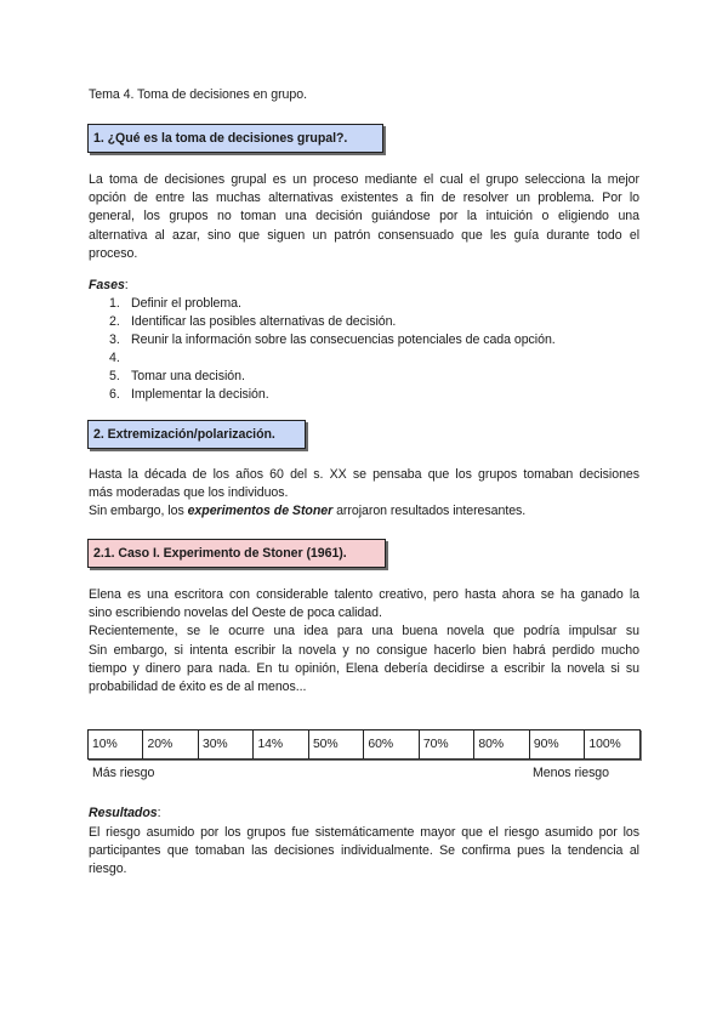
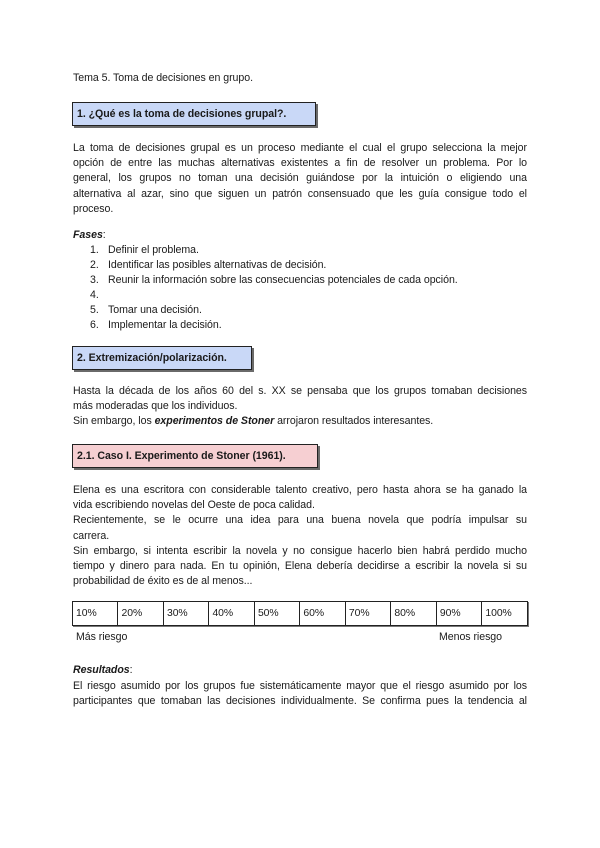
- Tema 4. Toma de decisiones en grupo.
+ Tema 5. Toma de decisiones en grupo.
  1. ¿Qué es la toma de decisiones grupal?.
  La toma de decisiones grupal es un proceso mediante el cual el grupo selecciona la mejor
  opción de entre las muchas alternativas existentes a fin de resolver un problema. Por lo
  general, los grupos no toman una decisión guiándose por la intuición o eligiendo una
- alternativa al azar, sino que siguen un patrón consensuado que les guía durante todo el
+ alternativa al azar, sino que siguen un patrón consensuado que les guía consigue todo el
  proceso.
  Fases:
  1.
  Definir el problema.
  2.
  Identificar las posibles alternativas de decisión.
  3.
  Reunir la información sobre las consecuencias potenciales de cada opción.
  4.
  5.
  Tomar una decisión.
  6.
  Implementar la decisión.
  2. Extremización/polarización.
  Hasta la década de los años 60 del s. XX se pensaba que los grupos tomaban decisiones
  más moderadas que los individuos.
  Sin embargo, los experimentos de Stoner arrojaron resultados interesantes.
  2.1. Caso I. Experimento de Stoner (1961).
  Elena es una escritora con considerable talento creativo, pero hasta ahora se ha ganado la
- sino escribiendo novelas del Oeste de poca calidad.
+ vida escribiendo novelas del Oeste de poca calidad.
  Recientemente, se le ocurre una idea para una buena novela que podría impulsar su
+ carrera.
  Sin embargo, si intenta escribir la novela y no consigue hacerlo bien habrá perdido mucho
  tiempo y dinero para nada. En tu opinión, Elena debería decidirse a escribir la novela si su
  probabilidad de éxito es de al menos...
- 10%	20%	30%	14%	50%	60%	70%	80%	90%	100%
+ 10%	20%	30%	40%	50%	60%	70%	80%	90%	100%
  Más riesgo
  Menos riesgo
  Resultados:
  El riesgo asumido por los grupos fue sistemáticamente mayor que el riesgo asumido por los
  participantes que tomaban las decisiones individualmente. Se confirma pues la tendencia al
- riesgo.
